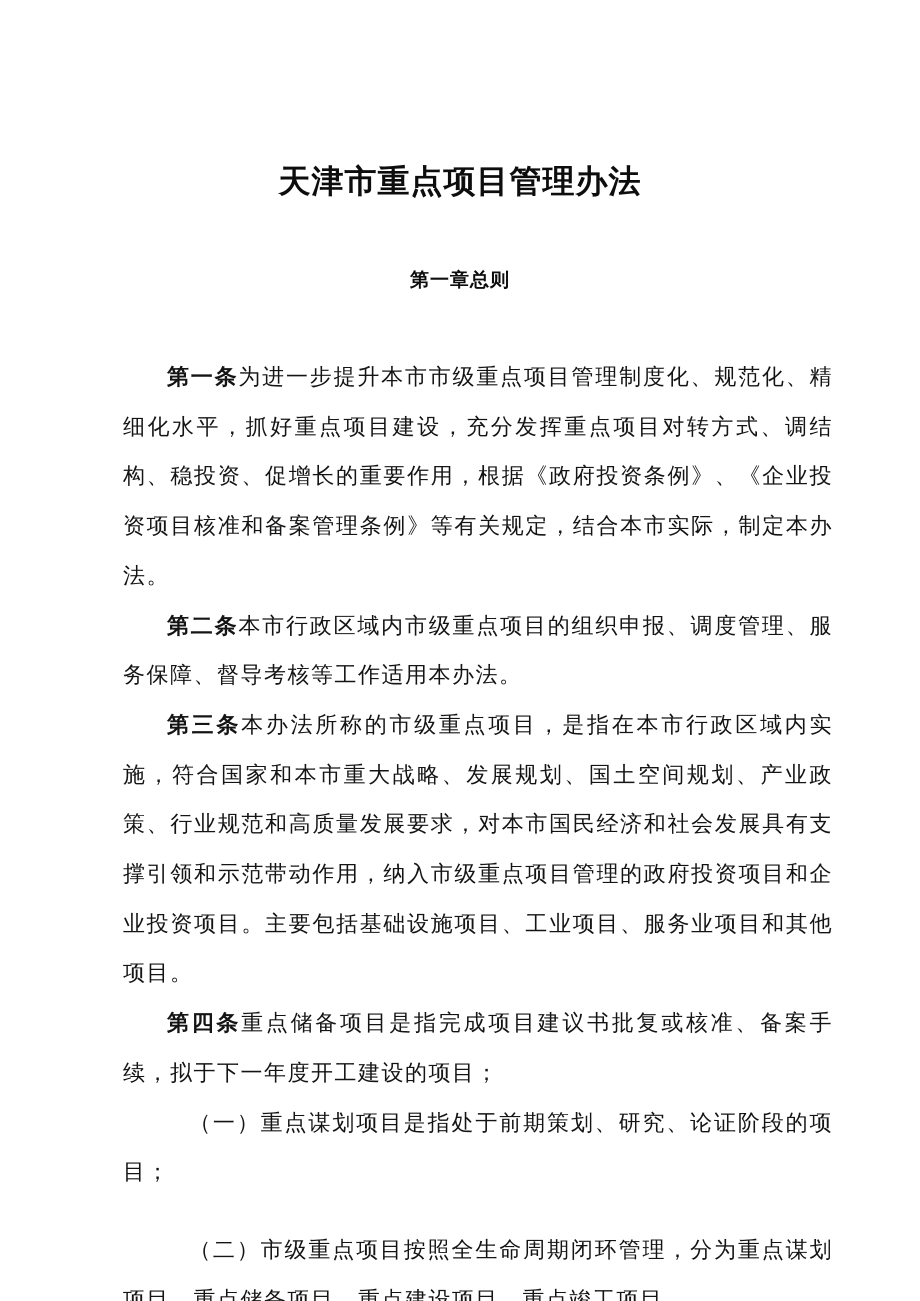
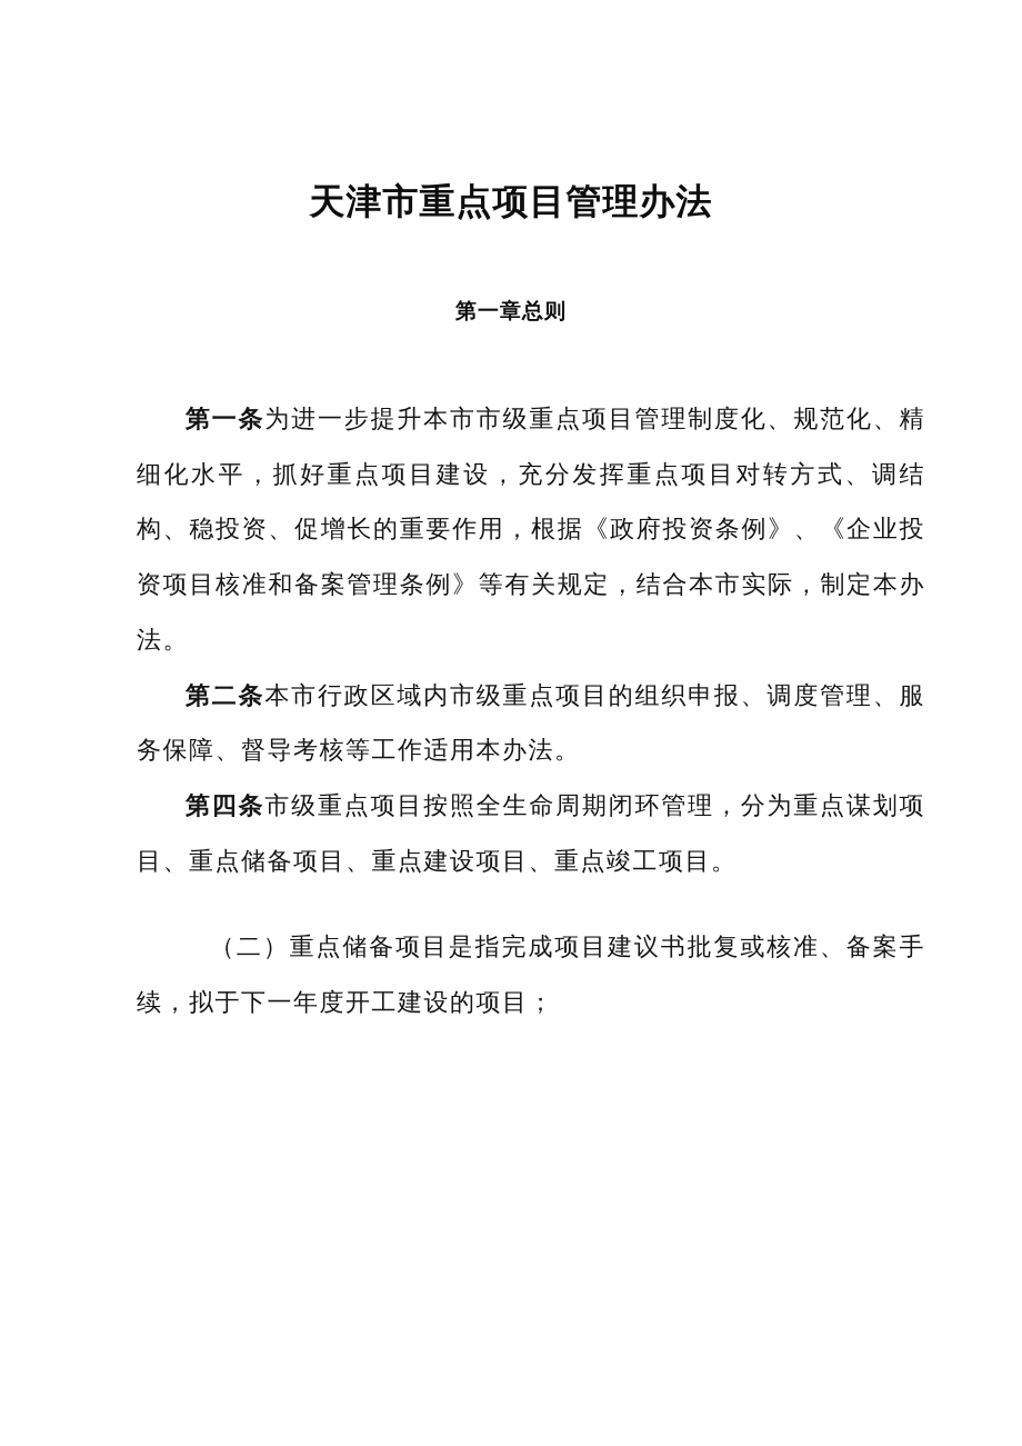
  天津市重点项目管理办法
  第一章总则
  第一条为进一步提升本市市级重点项目管理制度化、规范化、精细化水平，抓好重点项目建设，充分发挥重点项目对转方式、调结构、稳投资、促增长的重要作用，根据《政府投资条例》、《企业投资项目核准和备案管理条例》等有关规定，结合本市实际，制定本办法。
  第二条本市行政区域内市级重点项目的组织申报、调度管理、服务保障、督导考核等工作适用本办法。
- 第三条本办法所称的市级重点项目，是指在本市行政区域内实施，符合国家和本市重大战略、发展规划、国土空间规划、产业政策、行业规范和高质量发展要求，对本市国民经济和社会发展具有支撑引领和示范带动作用，纳入市级重点项目管理的政府投资项目和企业投资项目。主要包括基础设施项目、工业项目、服务业项目和其他项目。
- 第四条重点储备项目是指完成项目建议书批复或核准、备案手续，拟于下一年度开工建设的项目；
+ 第四条市级重点项目按照全生命周期闭环管理，分为重点谋划项目、重点储备项目、重点建设项目、重点竣工项目。
- （一）重点谋划项目是指处于前期策划、研究、论证阶段的项目；
- （二）市级重点项目按照全生命周期闭环管理，分为重点谋划项目、重点储备项目、重点建设项目、重点竣工项目。
+ （二）重点储备项目是指完成项目建议书批复或核准、备案手续，拟于下一年度开工建设的项目；
